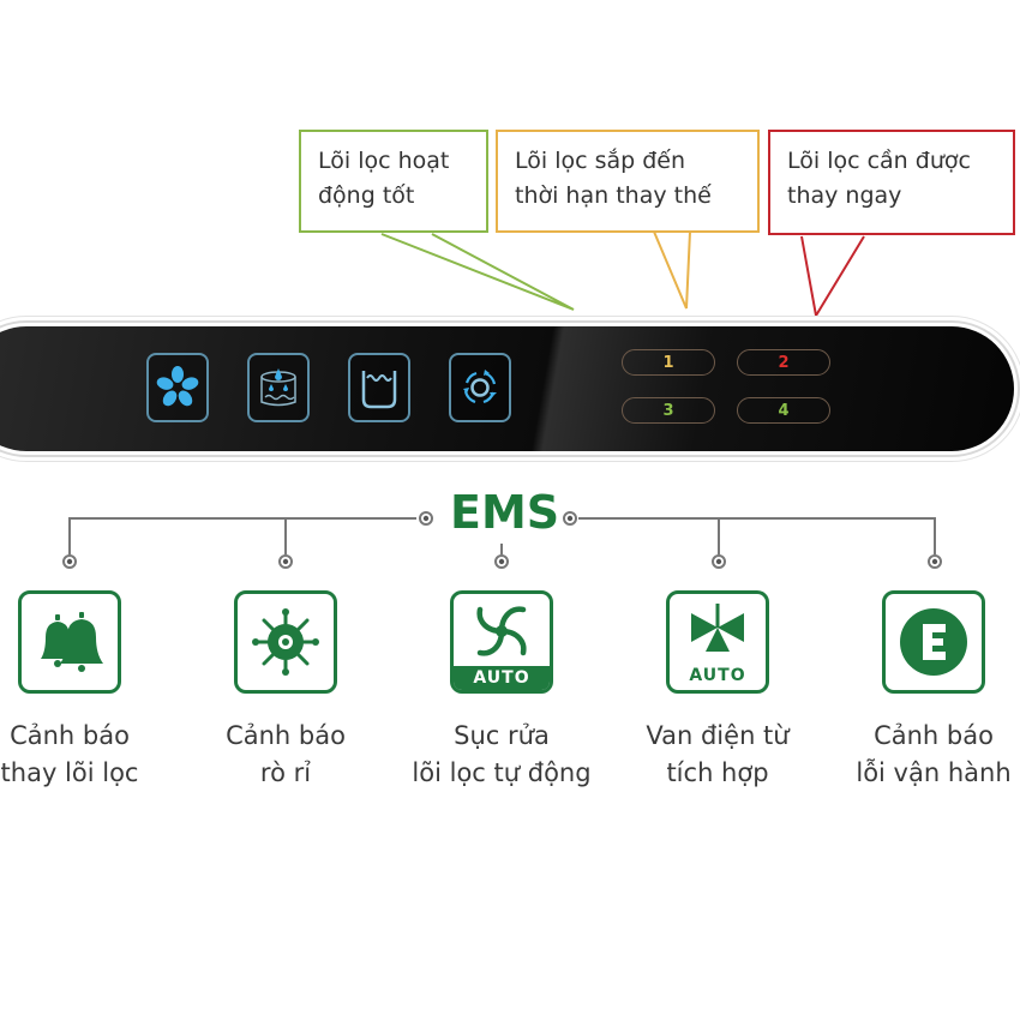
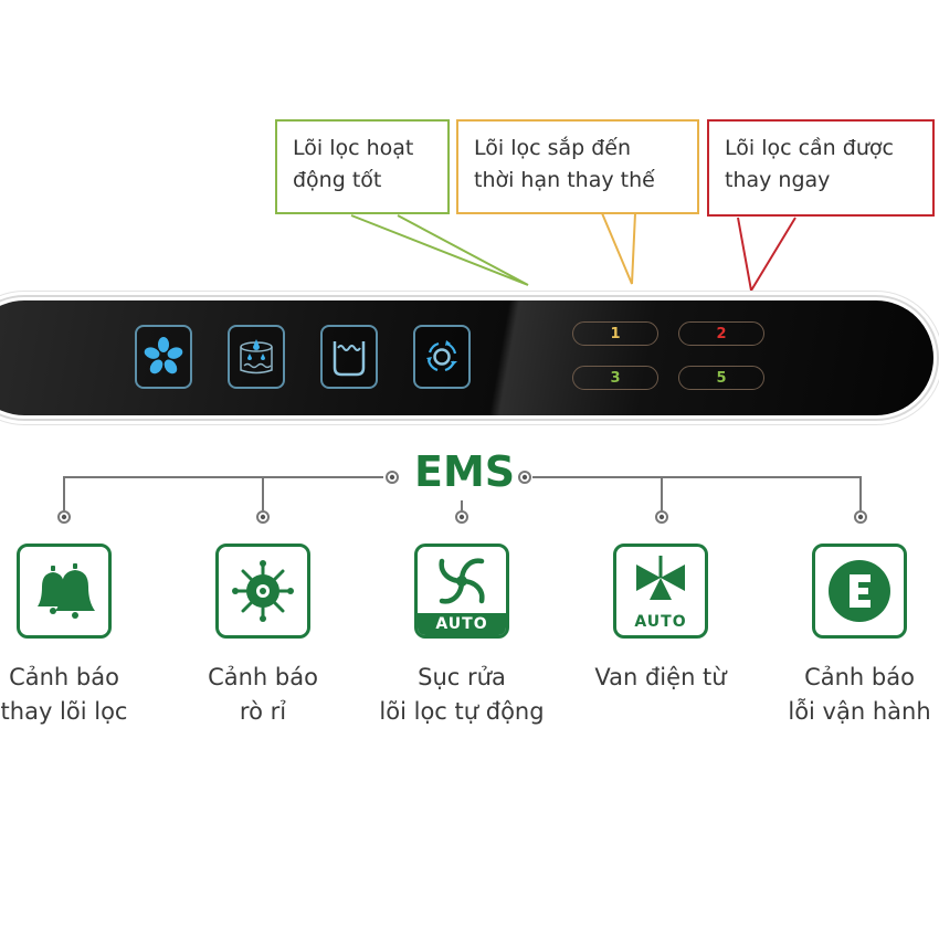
  Lõi lọc hoạt
  động tốt
  Lõi lọc sắp đến
  thời hạn thay thế
  Lõi lọc cần được
  thay ngay
  1
  2
  3
- 4
+ 5
  EMS
  AUTO
  AUTO
  Cảnh báo
  thay lõi lọc
  Cảnh báo
  rò rỉ
  Sục rửa
  lõi lọc tự động
  Van điện từ
- tích hợp
  Cảnh báo
  lỗi vận hành
